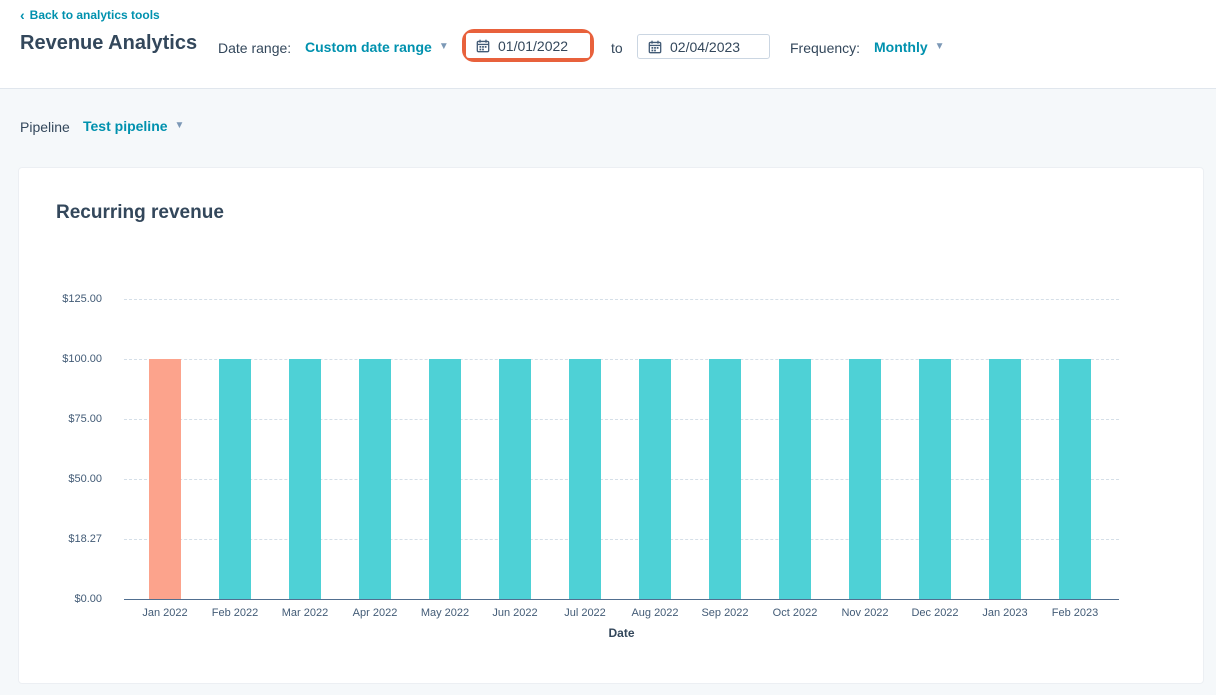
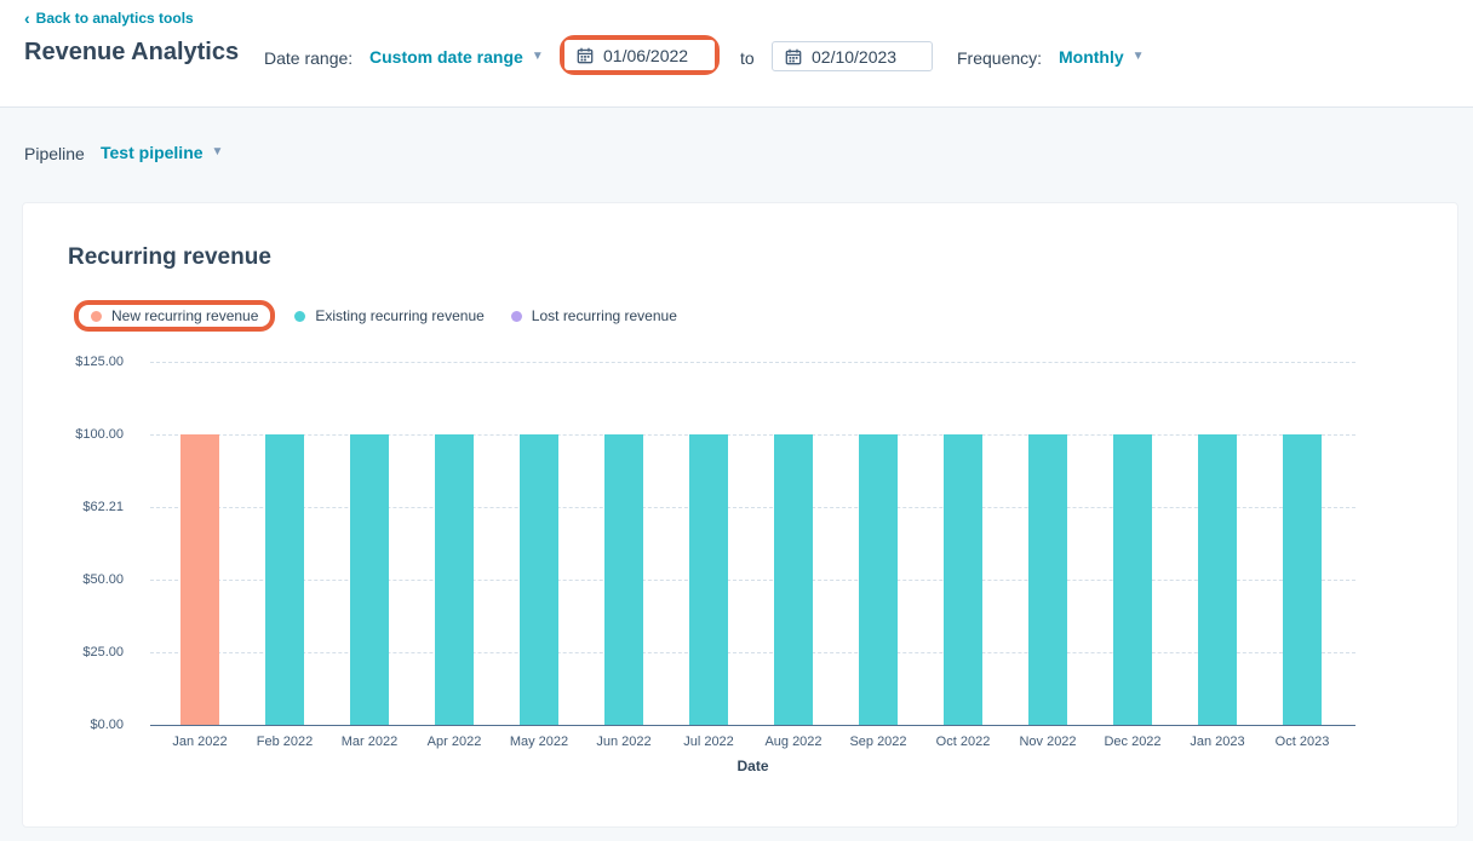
  ‹
  Back to analytics tools
  Revenue Analytics
  Date range:
  Custom date range
  ▼
- 01/01/2022
+ 01/06/2022
  to
- 02/04/2023
+ 02/10/2023
  Frequency:
  Monthly
  ▼
  Pipeline
  Test pipeline
  ▼
  Recurring revenue
+ New recurring revenue
+ Existing recurring revenue
+ Lost recurring revenue
  $0.00
- $18.27
+ $25.00
  $50.00
- $75.00
+ $62.21
  $100.00
  $125.00
  Jan 2022
  Feb 2022
  Mar 2022
  Apr 2022
  May 2022
  Jun 2022
  Jul 2022
  Aug 2022
  Sep 2022
  Oct 2022
  Nov 2022
  Dec 2022
  Jan 2023
- Feb 2023
+ Oct 2023
  Date
